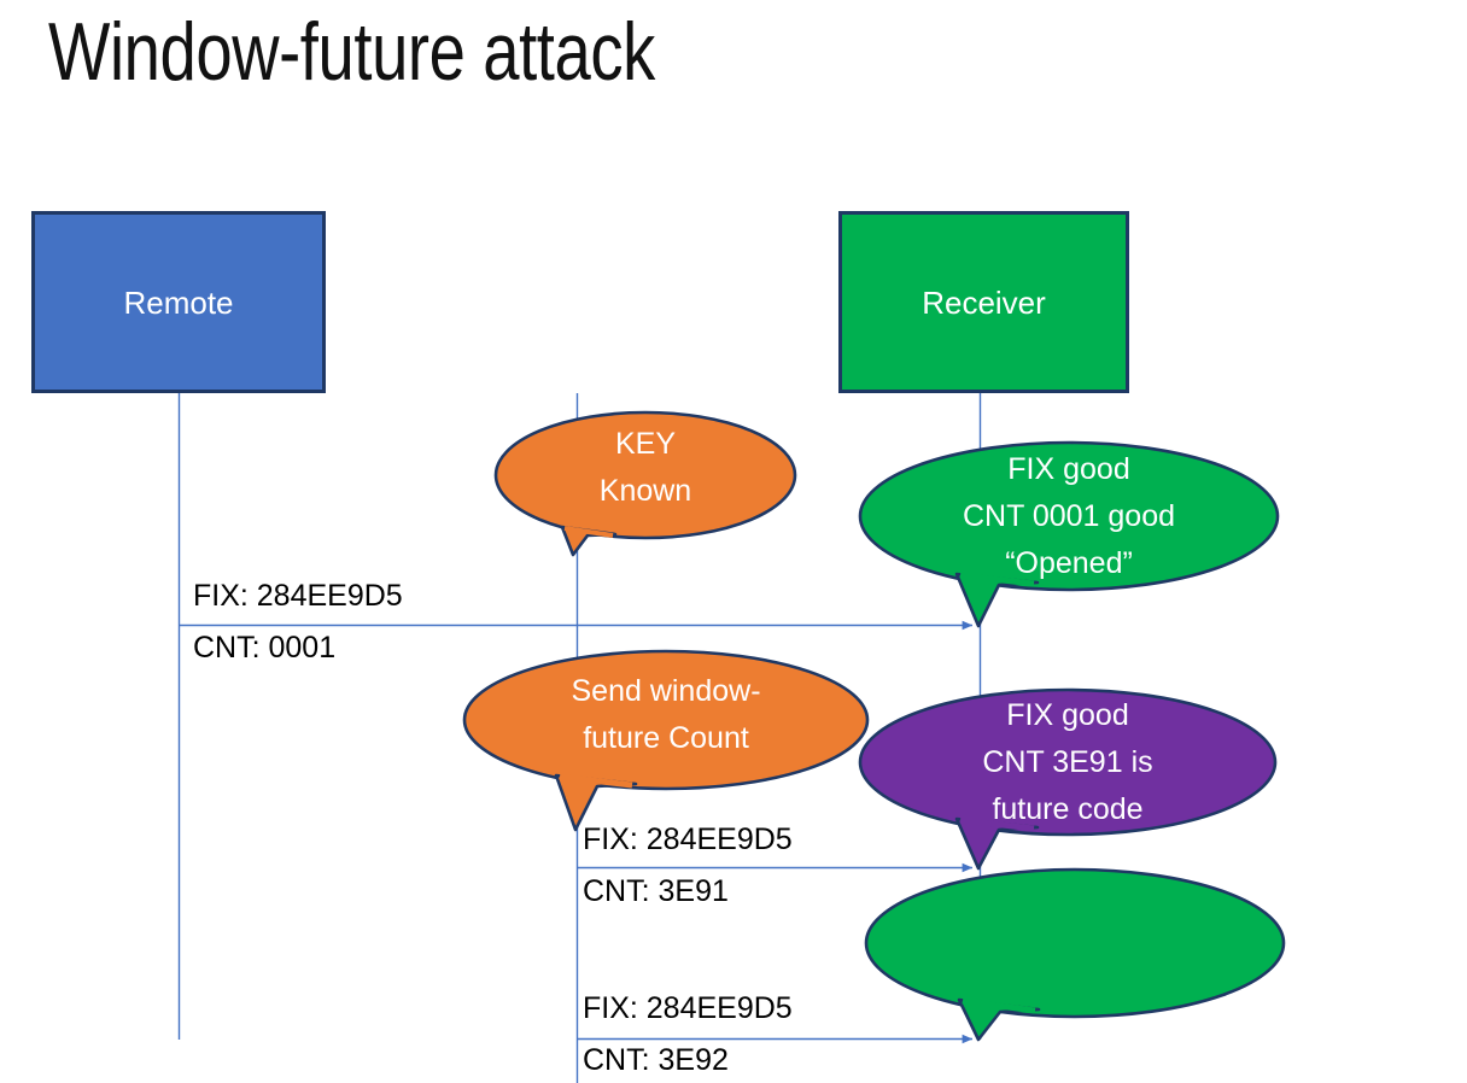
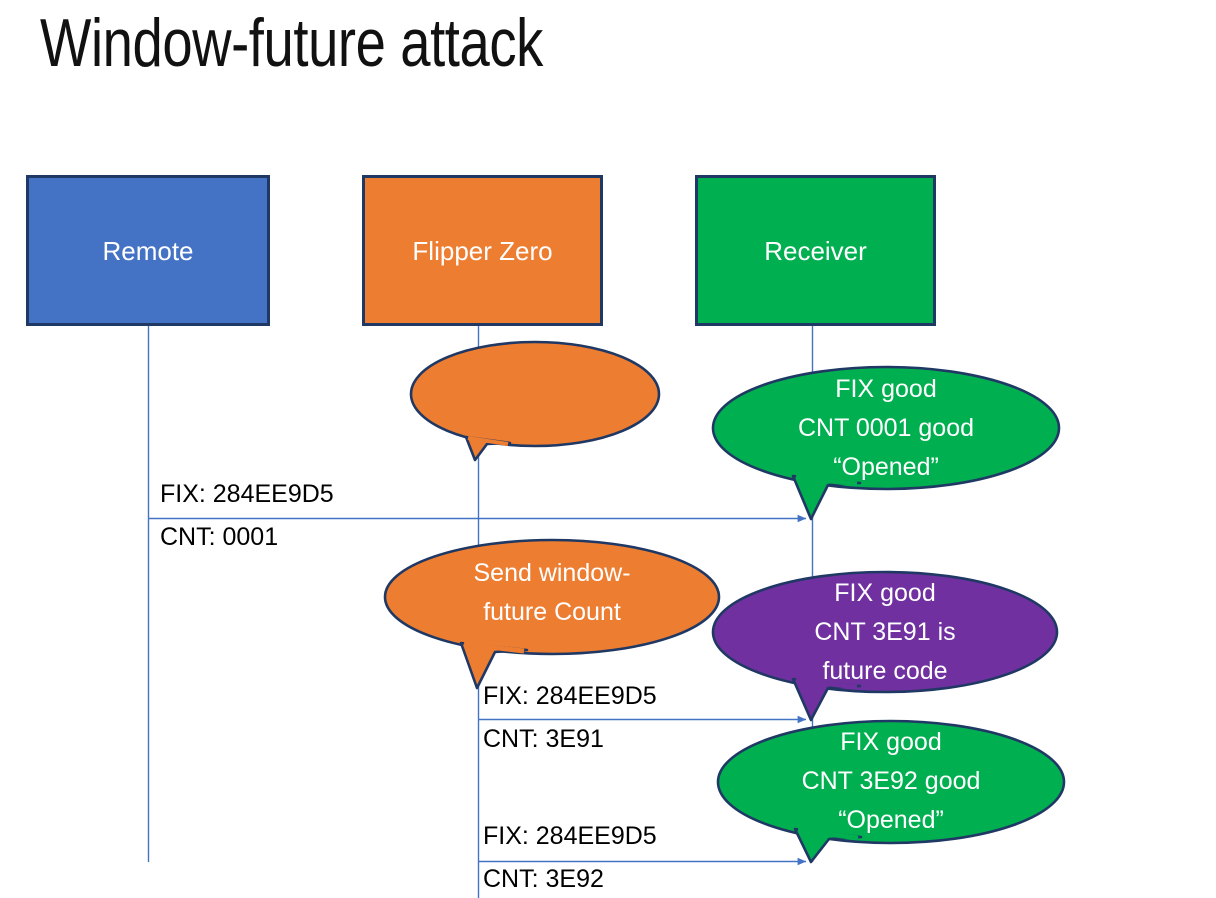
  Window-future attack
  Remote
+ Flipper Zero
  Receiver
- KEY Known
  FIX good CNT 0001 good “Opened”
  Send window- future Count
  FIX good CNT 3E91 is future code
+ FIX good CNT 3E92 good “Opened”
  FIX: 284EE9D5
  CNT: 0001
  FIX: 284EE9D5
  CNT: 3E91
  FIX: 284EE9D5
  CNT: 3E92
